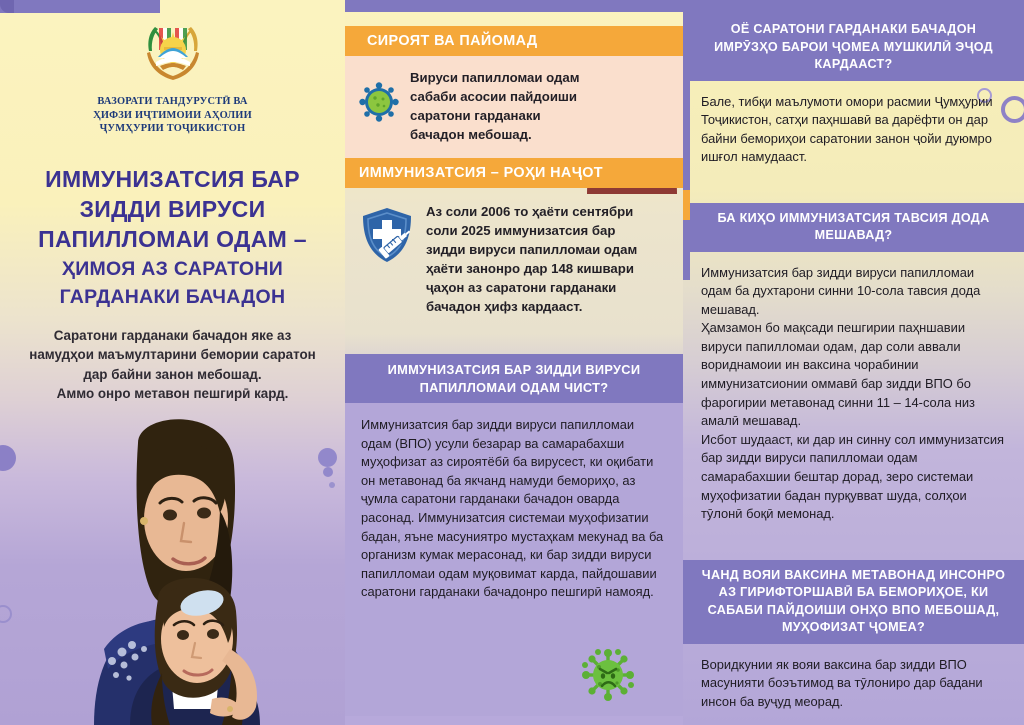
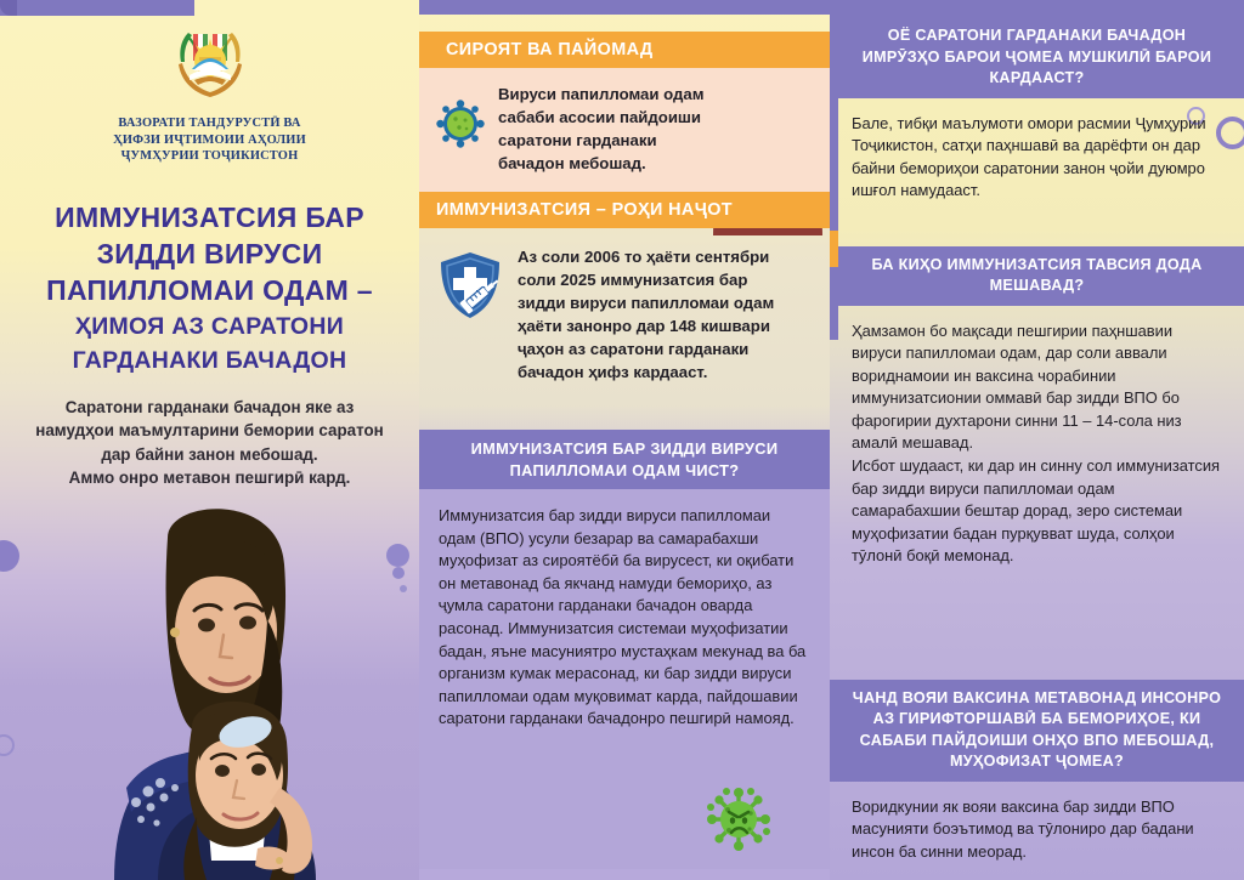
  ВАЗОРАТИ ТАНДУРУСТӢ ВА
  ҲИФЗИ ИҶТИМОИИ АҲОЛИИ
  ҶУМҲУРИИ ТОҶИКИСТОН
  ИММУНИЗАТСИЯ БАР
  ЗИДДИ ВИРУСИ
  ПАПИЛЛОМАИ ОДАМ –
  ҲИМОЯ АЗ САРАТОНИ
  ГАРДАНАКИ БАЧАДОН
  Саратони гарданаки бачадон яке аз намудҳои маъмултарини бемории саратон дар байни занон мебошад.
  Аммо онро метавон пешгирӣ кард.
  СИРОЯТ ВА ПАЙОМАД
  Вируси папилломаи одам сабаби асосии пайдоиши саратони гарданаки бачадон мебошад.
  ИММУНИЗАТСИЯ – РОҲИ НАҶОТ
  Аз соли 2006 то ҳаёти сентябри соли 2025 иммунизатсия бар зидди вируси папилломаи одам ҳаёти занонро дар 148 кишвари ҷаҳон аз саратони гарданаки бачадон ҳифз кардааст.
  ИММУНИЗАТСИЯ БАР ЗИДДИ ВИРУСИ
  ПАПИЛЛОМАИ ОДАМ ЧИСТ?
  Иммунизатсия бар зидди вируси папилломаи одам (ВПО) усули безарар ва самарабахши муҳофизат аз сироятёбӣ ба вирусест, ки оқибати он метавонад ба якчанд намуди бемориҳо, аз ҷумла саратони гарданаки бачадон оварда расонад. Иммунизатсия системаи муҳофизатии бадан, яъне масуниятро мустаҳкам мекунад ва ба организм кумак мерасонад, ки бар зидди вируси папилломаи одам муқовимат карда, пайдошавии саратони гарданаки бачадонро пешгирӣ намояд.
- ОЁ САРАТОНИ ГАРДАНАКИ БАЧАДОН ИМРӮЗҲО БАРОИ ҶОМЕА МУШКИЛӢ ЭҶОД КАРДААСТ?
+ ОЁ САРАТОНИ ГАРДАНАКИ БАЧАДОН ИМРӮЗҲО БАРОИ ҶОМЕА МУШКИЛӢ БАРОИ КАРДААСТ?
  Бале, тибқи маълумоти омори расмии Ҷумҳурии Тоҷикистон, сатҳи паҳншавӣ ва дарёфти он дар байни бемориҳои саратонии занон ҷойи дуюмро ишғол намудааст.
  БА КИҲО ИММУНИЗАТСИЯ ТАВСИЯ ДОДА МЕШАВАД?
- Иммунизатсия бар зидди вируси папилломаи одам ба духтарони синни 10-сола тавсия дода мешавад.
- Ҳамзамон бо мақсади пешгирии паҳншавии вируси папилломаи одам, дар соли аввали вориднамоии ин ваксина чорабинии иммунизатсионии оммавӣ бар зидди ВПО бо фарогирии метавонад синни 11 – 14-сола низ амалӣ мешавад.
+ Ҳамзамон бо мақсади пешгирии паҳншавии вируси папилломаи одам, дар соли аввали вориднамоии ин ваксина чорабинии иммунизатсионии оммавӣ бар зидди ВПО бо фарогирии духтарони синни 11 – 14-сола низ амалӣ мешавад.
  Исбот шудааст, ки дар ин синну сол иммунизатсия бар зидди вируси папилломаи одам самарабахшии бештар дорад, зеро системаи муҳофизатии бадан пурқувват шуда, солҳои тӯлонӣ боқӣ мемонад.
  ЧАНД ВОЯИ ВАКСИНА МЕТАВОНАД ИНСОНРО АЗ ГИРИФТОРШАВӢ БА БЕМОРИҲОЕ, КИ САБАБИ ПАЙДОИШИ ОНҲО ВПО МЕБОШАД, МУҲОФИЗАТ ҶОМЕА?
- Воридкунии як вояи ваксина бар зидди ВПО масунияти боэътимод ва тӯлониро дар бадани инсон ба вуҷуд меорад.
+ Воридкунии як вояи ваксина бар зидди ВПО масунияти боэътимод ва тӯлониро дар бадани инсон ба синни меорад.
